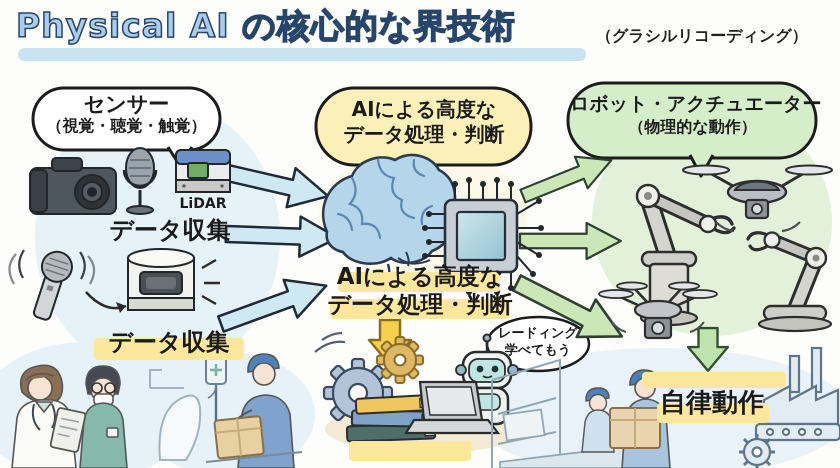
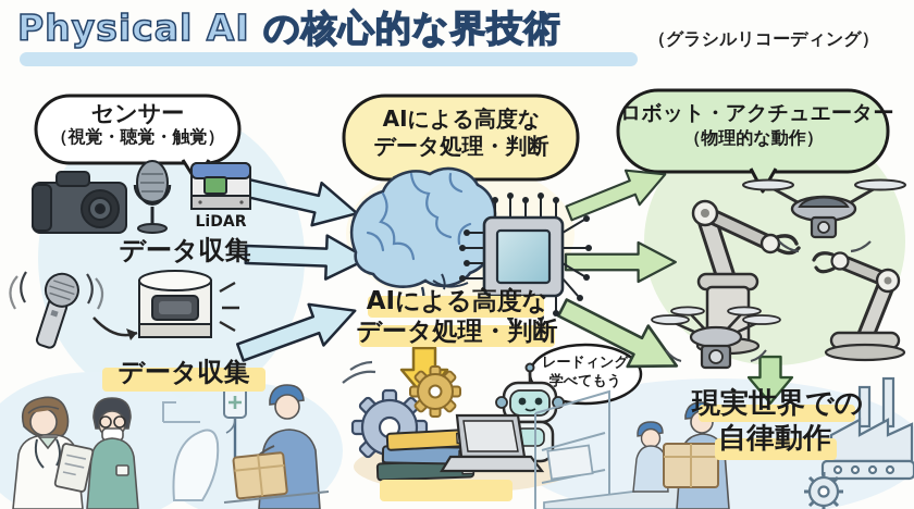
  Physical AI の核心的な界技術
  （グラシルリコーディング）
  センサー
  （視覚・聴覚・触覚）
  LiDAR
  データ収集
  データ収集
  AIによる高度な
  データ処理・判断
  AIによる高度な
  データ処理・判断
  ロボット・アクチュエーター
  （物理的な動作）
  レードィング
  学べてもう
+ 現実世界での
  自律動作
